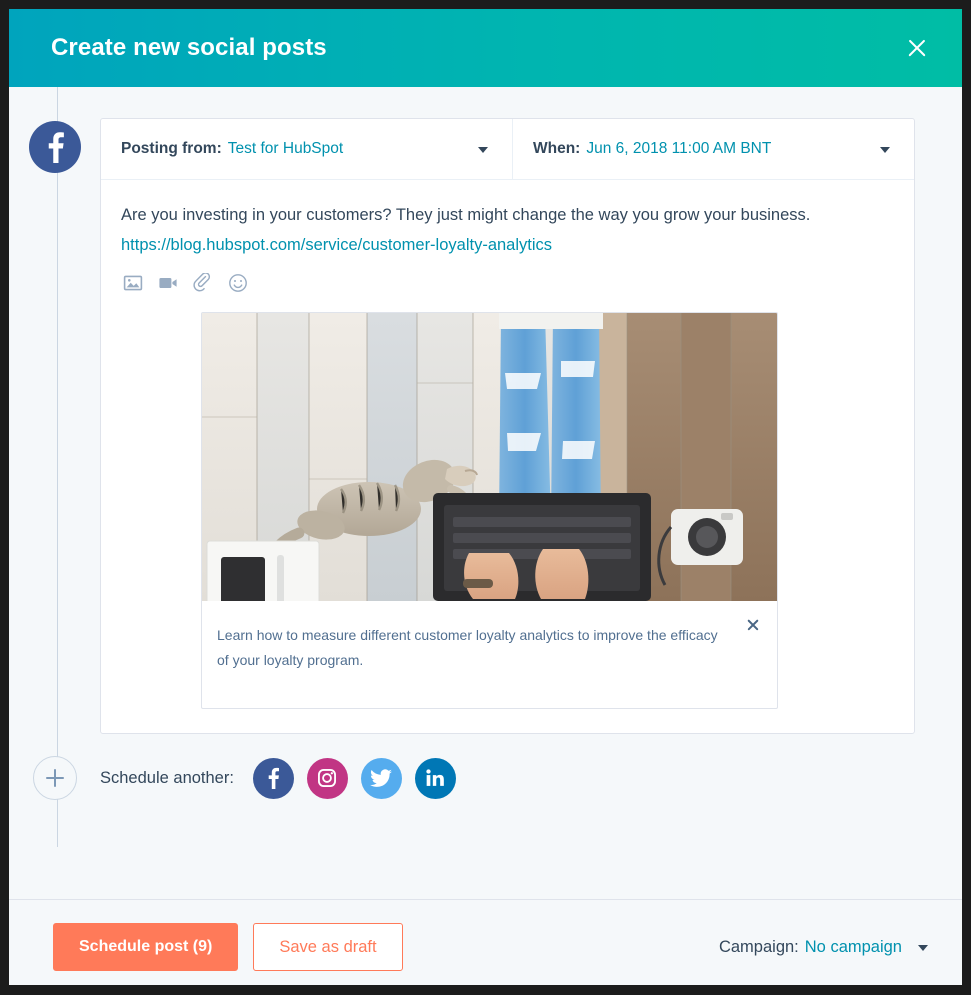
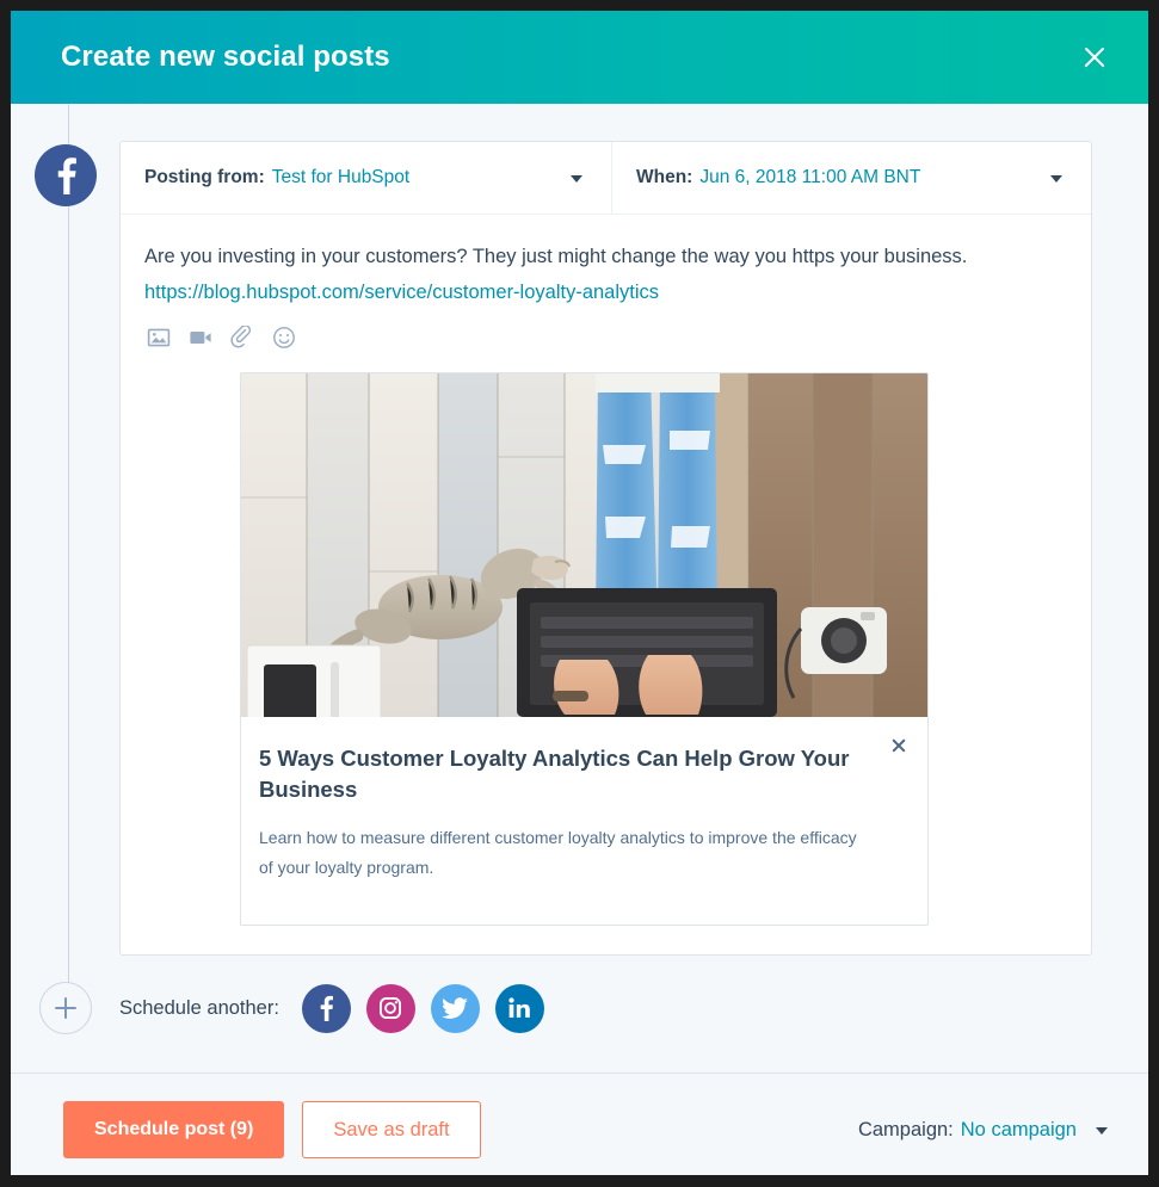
  Create new social posts
  Posting from:
  Test for HubSpot
  When:
  Jun 6, 2018 11:00 AM BNT
- Are you investing in your customers? They just might change the way you grow your business. https://blog.hubspot.com/service/customer-loyalty-analytics
+ Are you investing in your customers? They just might change the way you https your business. https://blog.hubspot.com/service/customer-loyalty-analytics
+ 5 Ways Customer Loyalty Analytics Can Help Grow Your Business
  Learn how to measure different customer loyalty analytics to improve the efficacy of your loyalty program.
  Schedule another:
  Schedule post (9)
  Save as draft
  Campaign:
  No campaign
